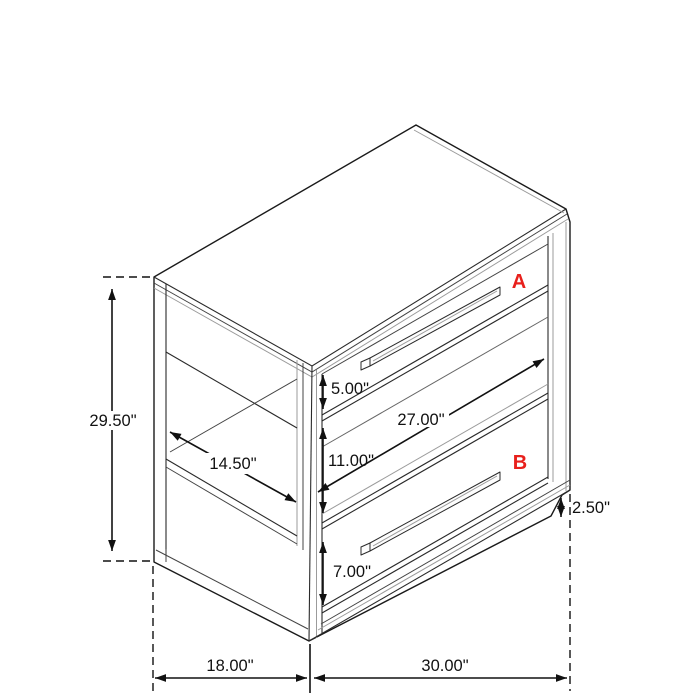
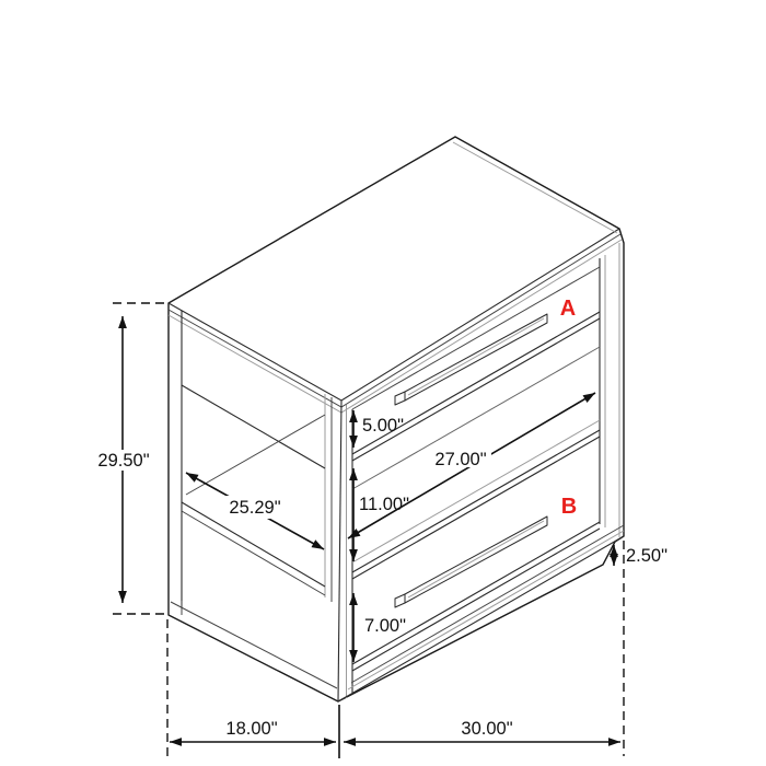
  A
  B
  29.50"
- 14.50"
+ 25.29"
  5.00"
  11.00
  27.00"
  7.00"
  2.50"
  18.00"
  30.00"
